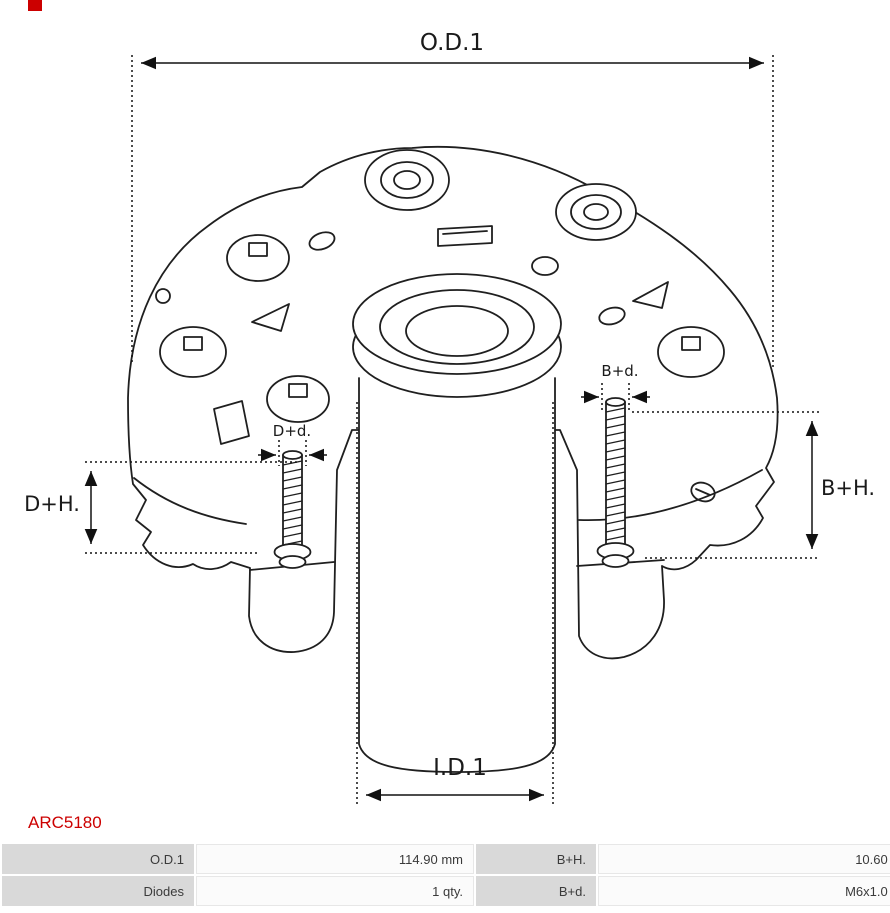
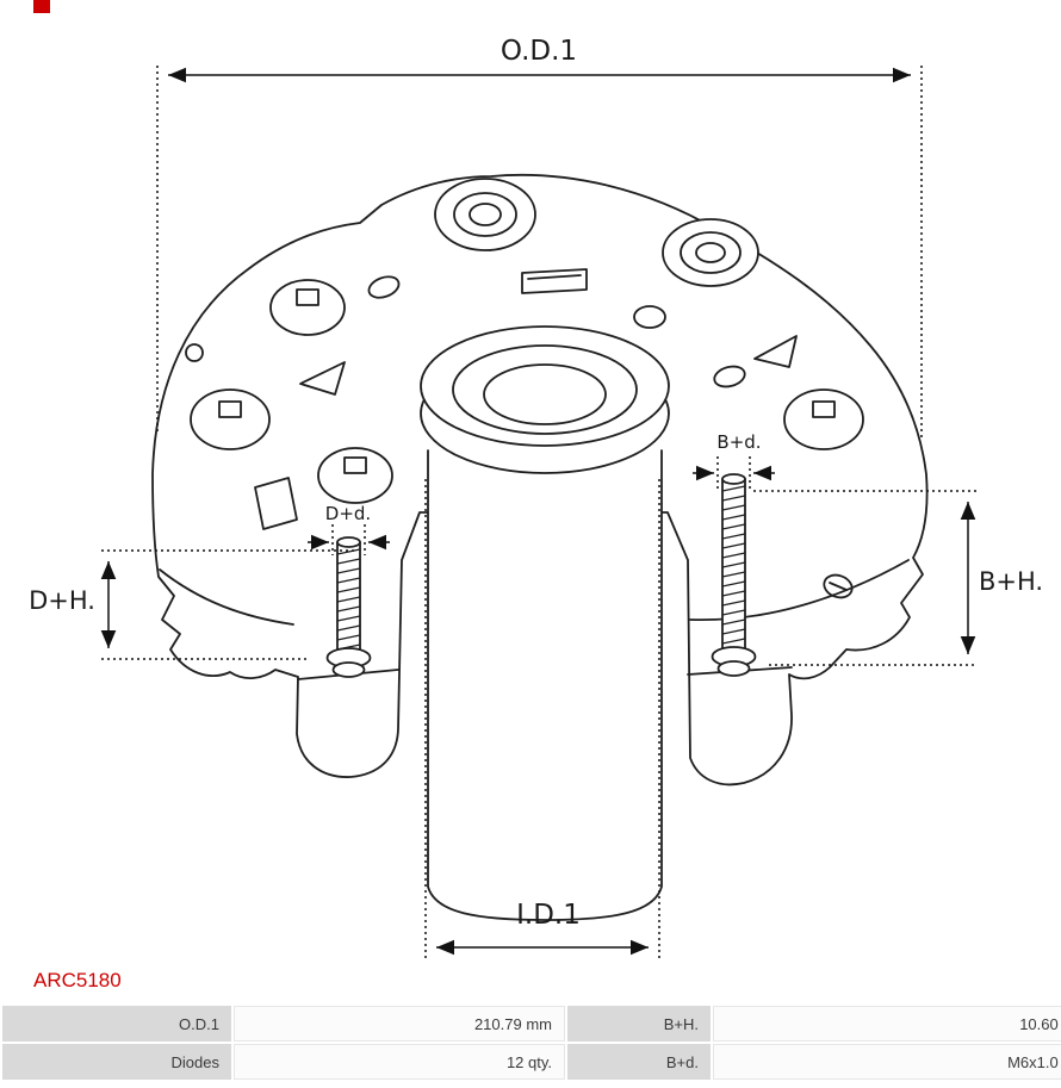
  O.D.1
  I.D.1
  D+H.
  B+H.
  D+d.
  B+d.
  ARC5180
- O.D.1	114.90 mm	B+H.	10.60
+ O.D.1	210.79 mm	B+H.	10.60
- Diodes	1 qty.	B+d.	M6x1.0
+ Diodes	12 qty.	B+d.	M6x1.0
